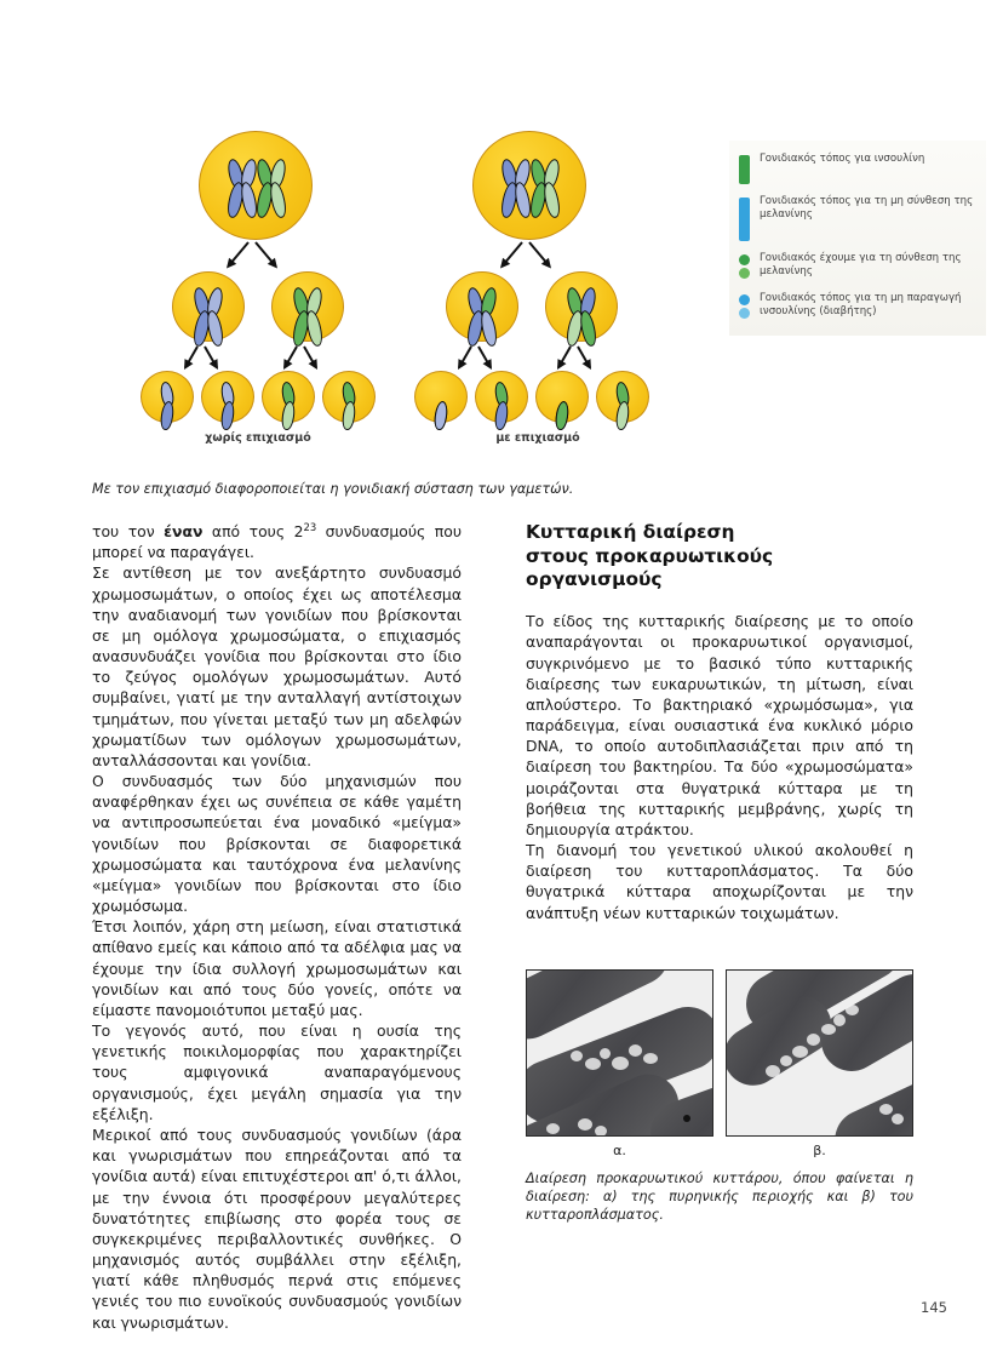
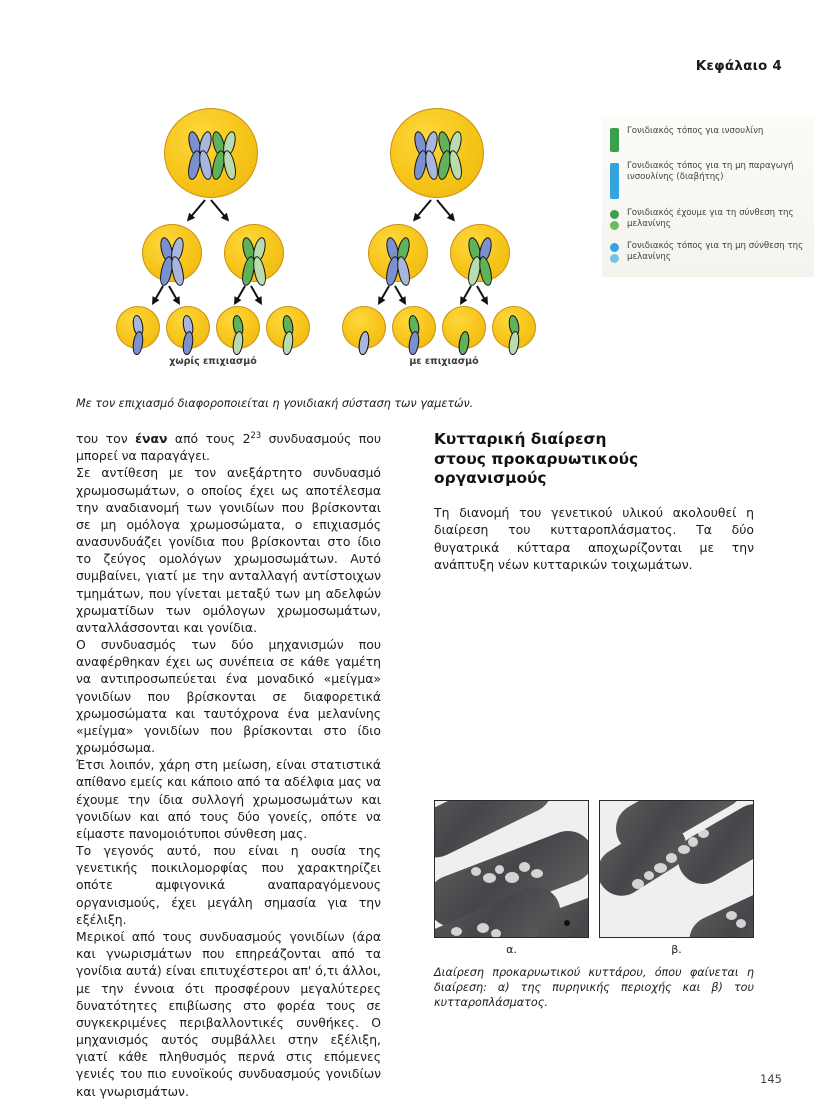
+ Κεφάλαιο 4
  χωρίς επιχιασμό
  με επιχιασμό
  Γονιδιακός τόπος για ινσουλίνη
- Γονιδιακός τόπος για τη μη σύνθεση της μελανίνης
+ Γονιδιακός τόπος για τη μη παραγωγή ινσουλίνης (διαβήτης)
  Γονιδιακός έχουμε για τη σύνθεση της μελανίνης
- Γονιδιακός τόπος για τη μη παραγωγή ινσουλίνης (διαβήτης)
+ Γονιδιακός τόπος για τη μη σύνθεση της μελανίνης
  Με τον επιχιασμό διαφοροποιείται η γονιδιακή σύσταση των γαμετών.
  του τον έναν από τους 223 συνδυασμούς που μπορεί να παραγάγει.
  Σε αντίθεση με τον ανεξάρτητο συνδυασμό χρωμοσωμάτων, ο οποίος έχει ως αποτέλεσμα την ανα­διανομή των γονιδίων που βρίσκονται σε μη ομόλογα χρωμοσώματα, ο επιχιασμός ανασυνδυάζει γονίδια που βρίσκονται στο ίδιο το ζεύγος ομολόγων χρωμοσωμάτων. Αυτό συμβαίνει, γιατί με την ανταλλαγή αντίστοιχων τμημάτων, που γίνεται μεταξύ των μη αδελφών χρωματίδων των ομόλογων χρωμοσωμάτων, ανταλλάσσονται και γονίδια.
  Ο συνδυασμός των δύο μηχανισμών που αναφέρθηκαν έχει ως συνέπεια σε κάθε γαμέτη να αντιπροσωπεύεται ένα μοναδικό «μείγμα» γονιδίων που βρίσκονται σε διαφορετικά χρωμοσώματα και ταυτόχρονα ένα μελανίνης «μείγμα» γονιδίων που βρίσκονται στο ίδιο χρωμόσωμα.
- Έτσι λοιπόν, χάρη στη μείωση, είναι στατιστικά απίθανο εμείς και κάποιο από τα αδέλφια μας να έχουμε την ίδια συλλογή χρωμοσωμάτων και γονιδίων και από τους δύο γονείς, οπότε να είμαστε πανομοιότυποι μεταξύ μας.
+ Έτσι λοιπόν, χάρη στη μείωση, είναι στατιστικά απίθανο εμείς και κάποιο από τα αδέλφια μας να έχουμε την ίδια συλλογή χρωμοσωμάτων και γονιδίων και από τους δύο γονείς, οπότε να είμαστε πανομοιότυποι σύνθεση μας.
- Το γεγονός αυτό, που είναι η ουσία της γενετικής ποικιλομορφίας που χαρακτηρίζει τους αμφιγονικά αναπαραγόμενους οργανισμούς, έχει μεγάλη σημασία για την εξέλιξη.
+ Το γεγονός αυτό, που είναι η ουσία της γενετικής ποικιλομορφίας που χαρακτηρίζει οπότε αμφιγονικά αναπαραγόμενους οργανισμούς, έχει μεγάλη σημασία για την εξέλιξη.
  Μερικοί από τους συνδυασμούς γονιδίων (άρα και γνωρισμάτων που επηρεάζονται από τα γονίδια αυτά) είναι επιτυχέστεροι απ' ό,τι άλλοι, με την έννοια ότι προσφέρουν μεγαλύτερες δυνατότητες επιβίωσης στο φορέα τους σε συγκεκριμένες περιβαλλοντικές συνθήκες. Ο μηχανισμός αυτός συμβάλλει στην εξέλιξη, γιατί κάθε πληθυσμός περνά στις επόμενες γενιές του πιο ευνοϊκούς συνδυασμούς γονιδίων και γνωρισμάτων.
  Κυτταρική διαίρεση
  στους προκαρυωτικούς οργανισμούς
- Το είδος της κυτταρικής διαίρεσης με το οποίο αναπαράγονται οι προκαρυωτικοί οργανισμοί, συγκρινόμενο με το βασικό τύπο κυτταρικής διαίρεσης των ευκαρυωτικών, τη μίτωση, είναι απλούστερο. Το βακτηριακό «χρωμόσωμα», για παράδειγμα, είναι ουσιαστικά ένα κυκλικό μόριο DNA, το οποίο αυτοδιπλασιάζεται πριν από τη διαίρεση του βακτηρίου. Τα δύο «χρωμοσώματα» μοιράζονται στα θυγατρικά κύτταρα με τη βοήθεια της κυτταρικής μεμβράνης, χωρίς τη δημιουργία ατράκτου.
  Τη διανομή του γενετικού υλικού ακολουθεί η διαίρεση του κυτταροπλάσματος. Τα δύο θυγατρικά κύτταρα αποχωρίζονται με την ανάπτυξη νέων κυτταρικών τοιχωμάτων.
  α.
  β.
  Διαίρεση προκαρυωτικού κυττάρου, όπου φαίνεται η διαίρεση: α) της πυρηνικής περιοχής και β) του κυτταροπλάσματος.
  145
